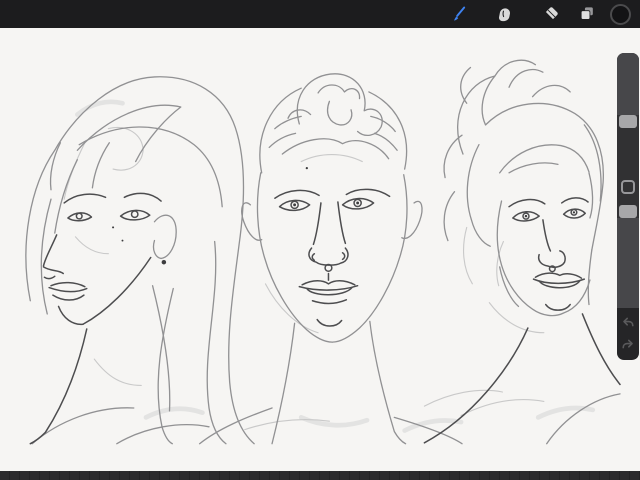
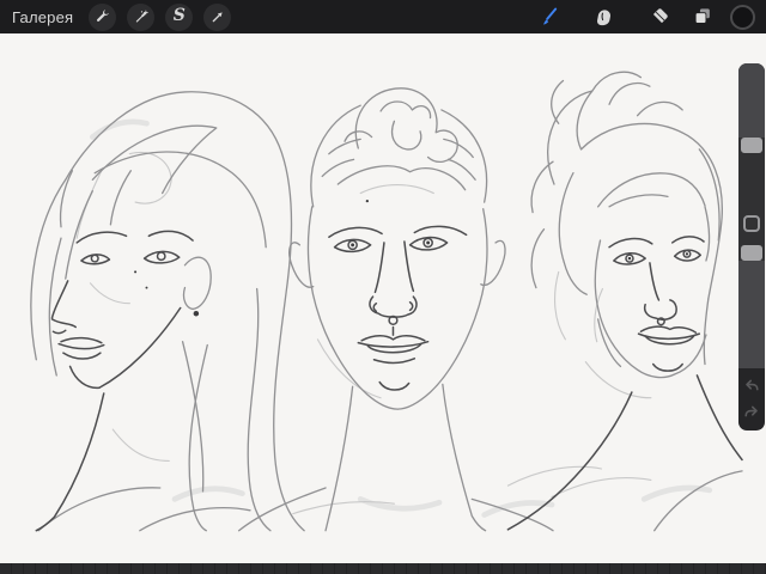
+ Галерея
+ S
